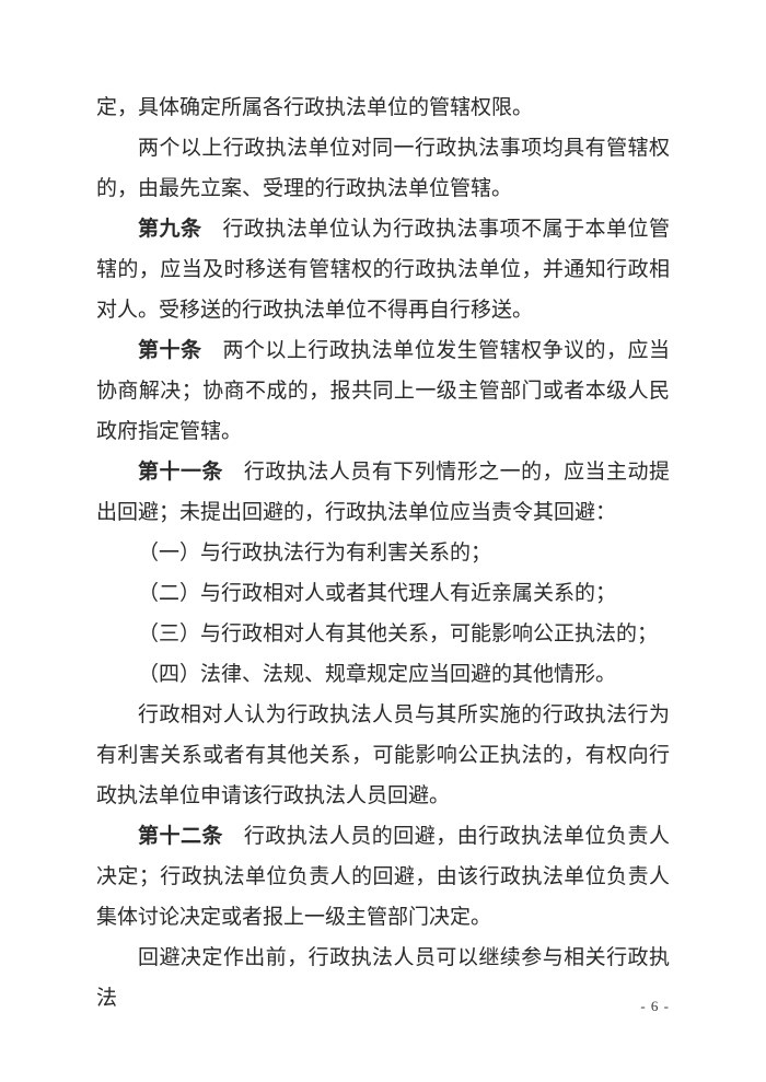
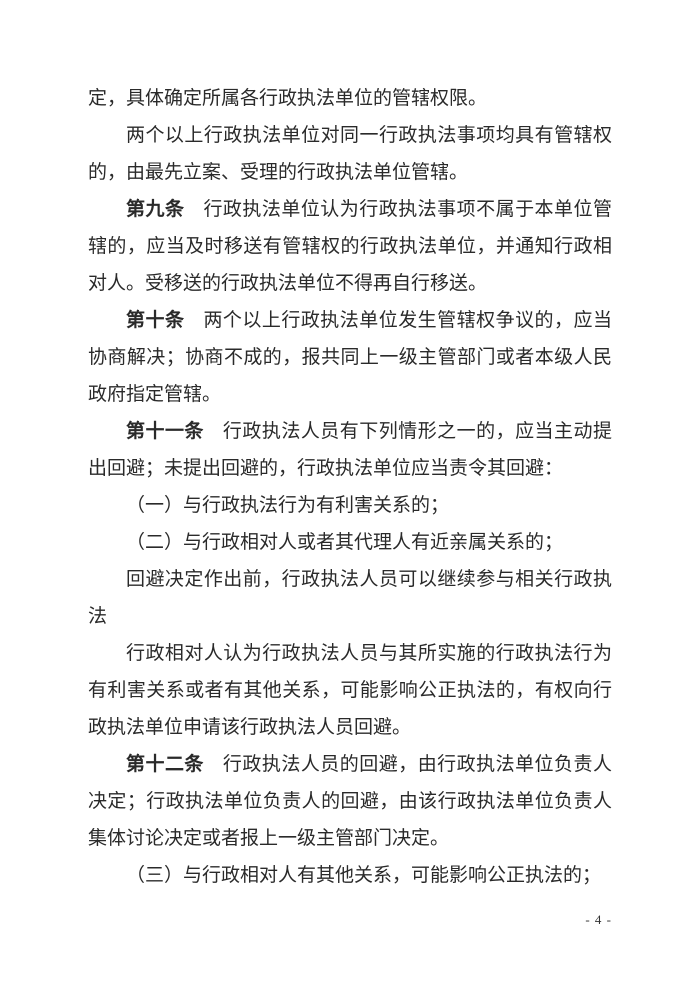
  定，具体确定所属各行政执法单位的管辖权限。
  两个以上行政执法单位对同一行政执法事项均具有管辖权的，由最先立案、受理的行政执法单位管辖。
  第九条 行政执法单位认为行政执法事项不属于本单位管辖的，应当及时移送有管辖权的行政执法单位，并通知行政相对人。受移送的行政执法单位不得再自行移送。
  第十条 两个以上行政执法单位发生管辖权争议的，应当协商解决；协商不成的，报共同上一级主管部门或者本级人民政府指定管辖。
  第十一条 行政执法人员有下列情形之一的，应当主动提出回避；未提出回避的，行政执法单位应当责令其回避：
  （一）与行政执法行为有利害关系的；
  （二）与行政相对人或者其代理人有近亲属关系的；
- （三）与行政相对人有其他关系，可能影响公正执法的；
+ 回避决定作出前，行政执法人员可以继续参与相关行政执法
- （四）法律、法规、规章规定应当回避的其他情形。
  行政相对人认为行政执法人员与其所实施的行政执法行为有利害关系或者有其他关系，可能影响公正执法的，有权向行政执法单位申请该行政执法人员回避。
  第十二条 行政执法人员的回避，由行政执法单位负责人决定；行政执法单位负责人的回避，由该行政执法单位负责人集体讨论决定或者报上一级主管部门决定。
- 回避决定作出前，行政执法人员可以继续参与相关行政执法
+ （三）与行政相对人有其他关系，可能影响公正执法的；
- - 6 -
+ - 4 -
